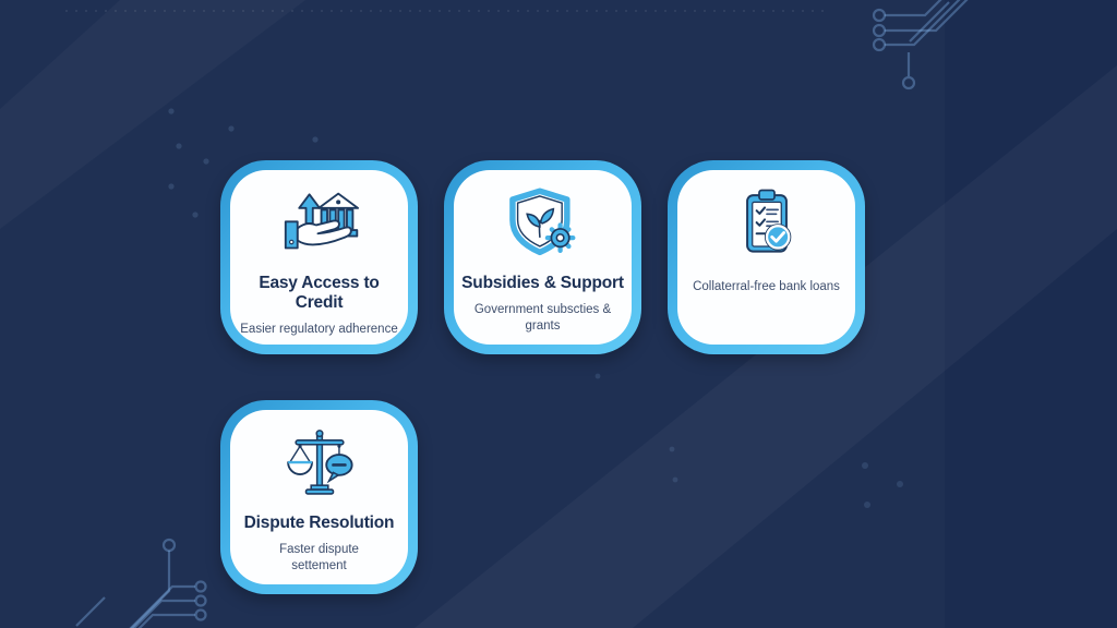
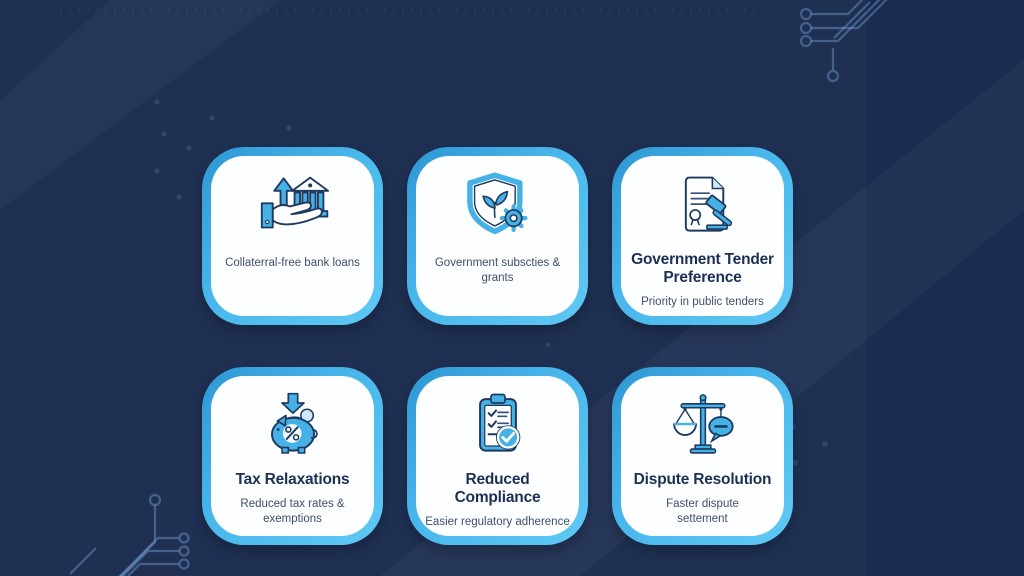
- Easy Access to Credit
- Easier regulatory adherence
+ Collaterral-free bank loans
- Subsidies & Support
  Government subscties & grants
+ Government Tender Preference
+ Priority in public tenders
+ Tax Relaxations
+ Reduced tax rates &
+ exemptions
+ Reduced Compliance
- Collaterral-free bank loans
+ Easier regulatory adherence
  Dispute Resolution
  Faster dispute
  settement
